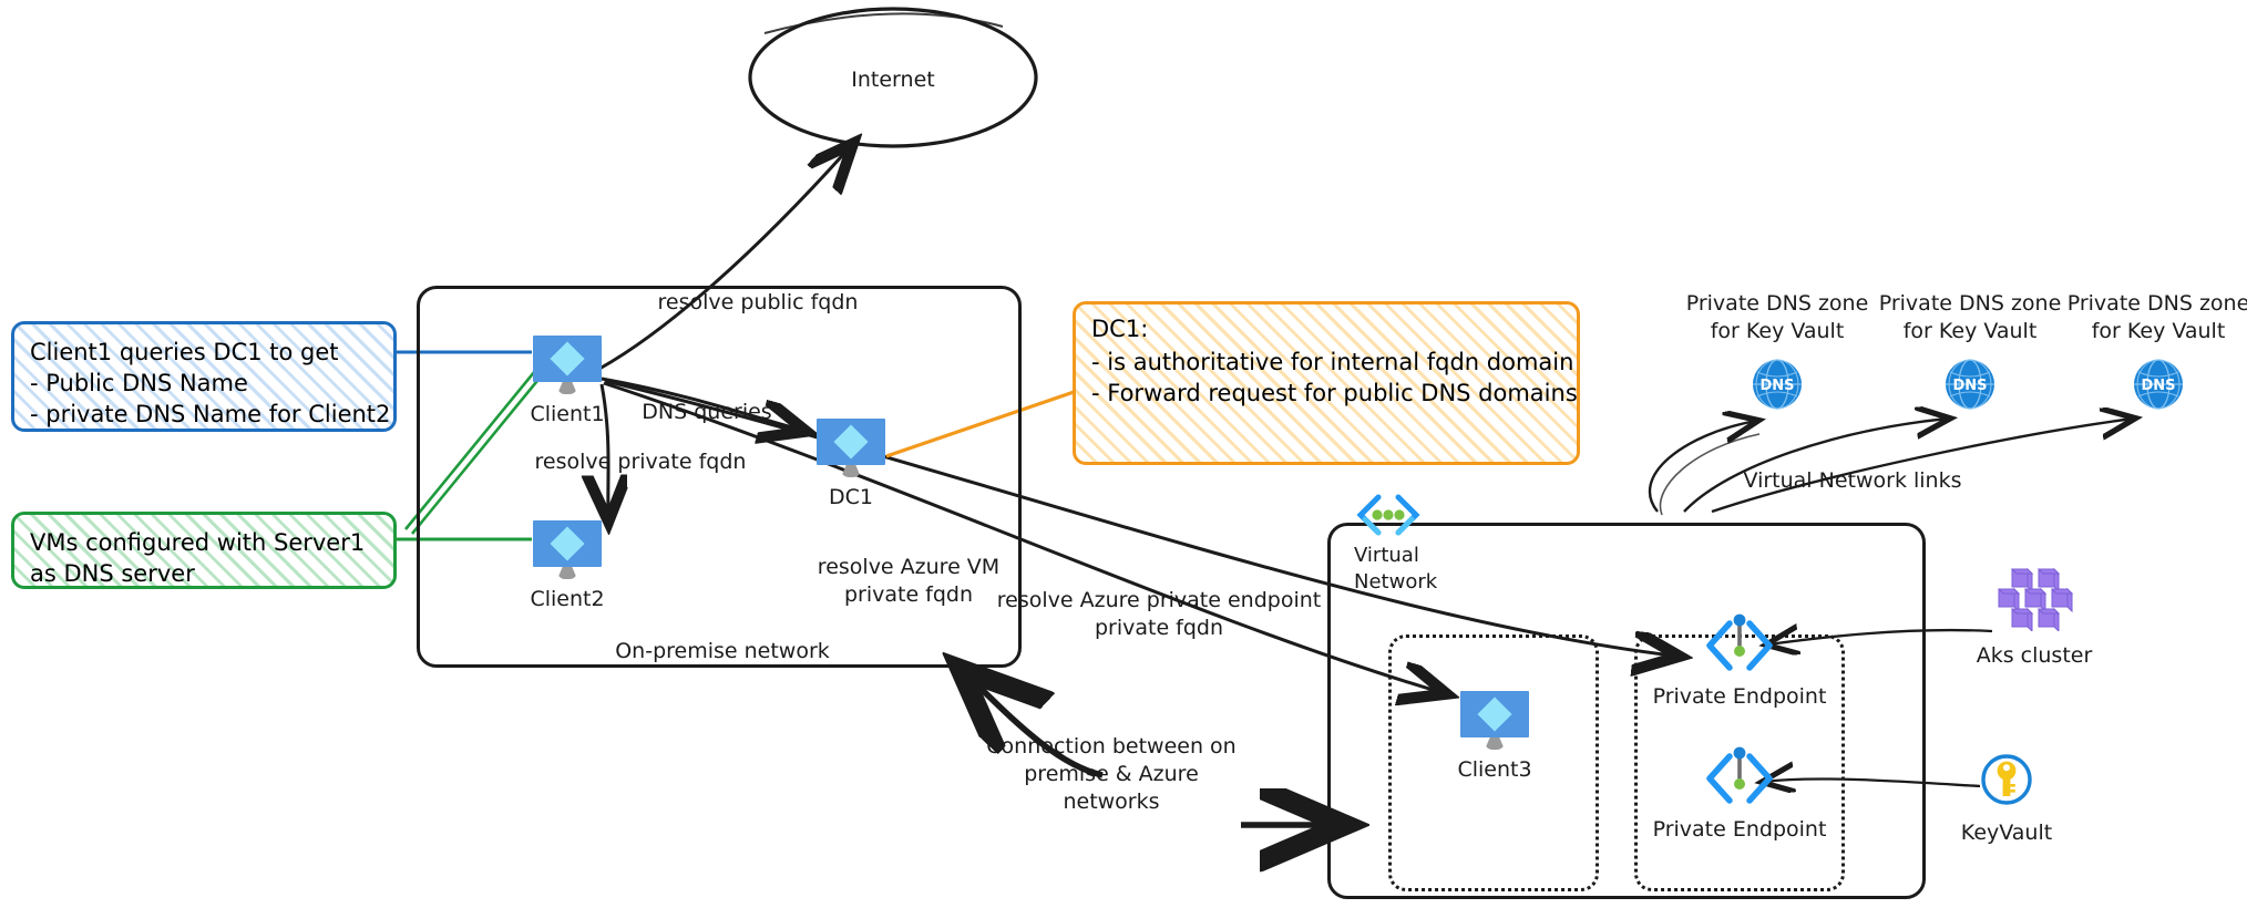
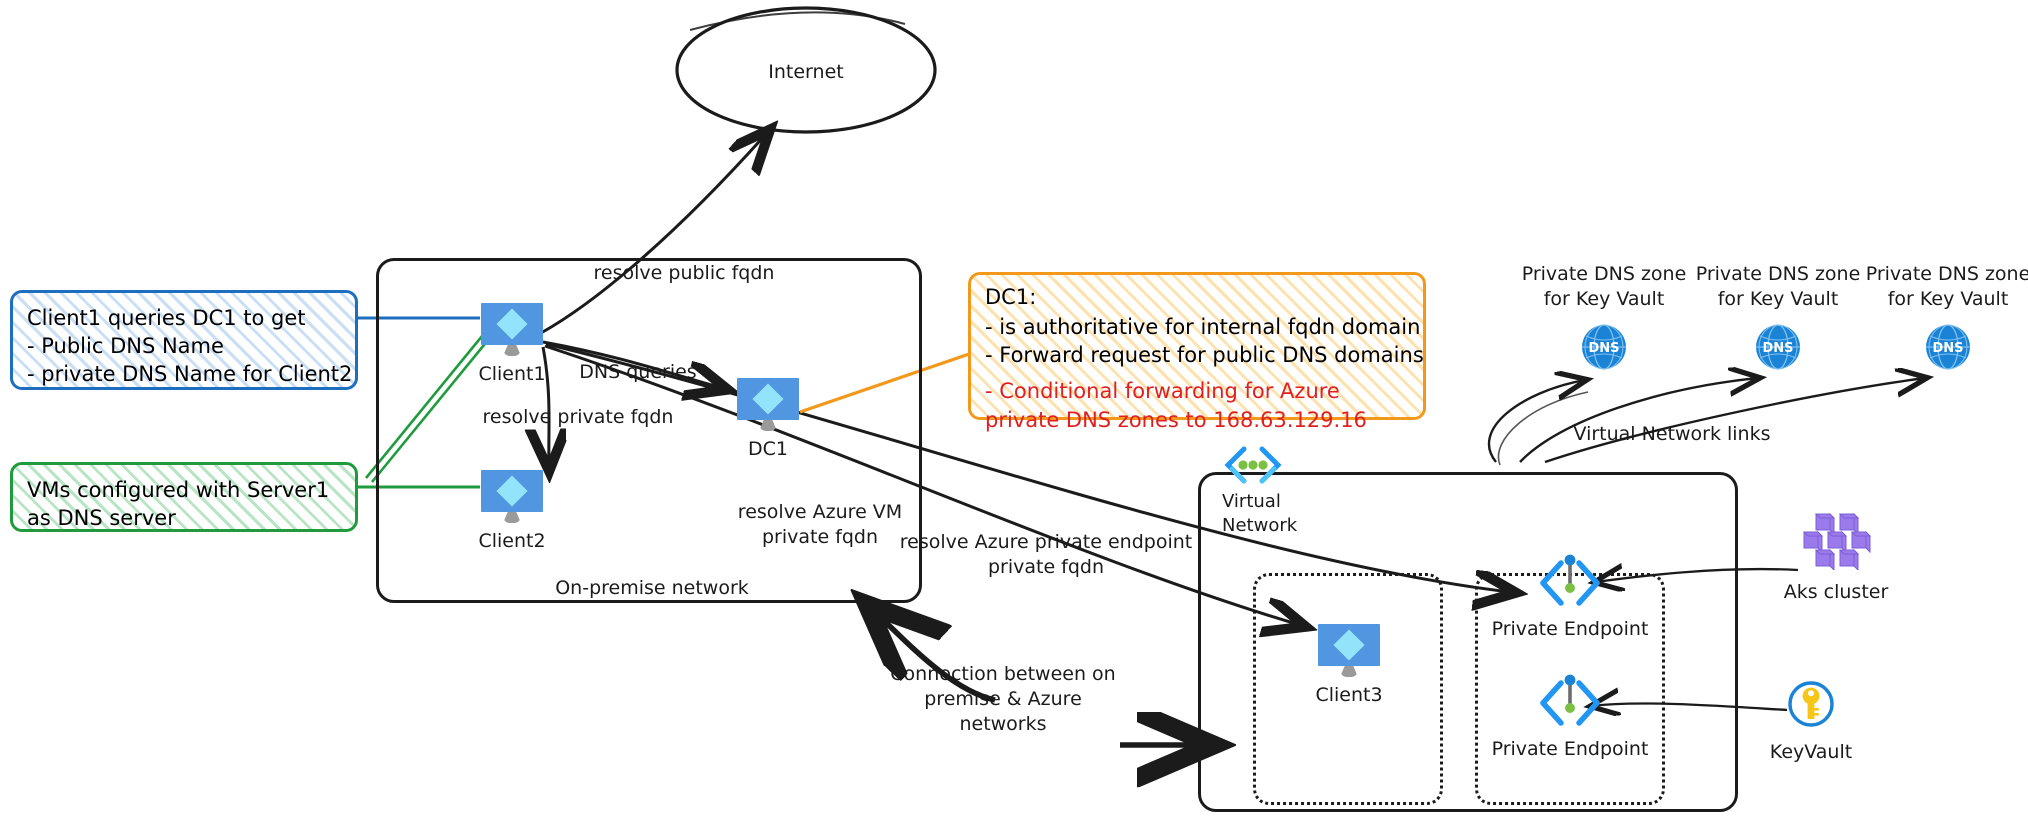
  On-premise network
  Internet
  Client1
  Client2
  DC1
  resolve public fqdn
  DNS queries
  resolve private fqdn
  resolve Azure VM
  private fqdn
  resolve Azure private endpoint
  private fqdn
  Connection between on
  premise & Azure
  networks
  Virtual Network links
  Client1 queries DC1 to get
  - Public DNS Name
  - private DNS Name for Client2
  VMs configured with Server1
  as DNS server
  DC1:
  - is authoritative for internal fqdn domain
  - Forward request for public DNS domains
+ - Conditional forwarding for Azure
+ private DNS zones to 168.63.129.16
  Private DNS zone
  for Key Vault
  DNS
  Private DNS zone
  for Key Vault
  DNS
  Private DNS zone
  for Key Vault
  DNS
  Virtual
  Network
  Client3
  Private Endpoint
  Private Endpoint
  Aks cluster
  KeyVault
